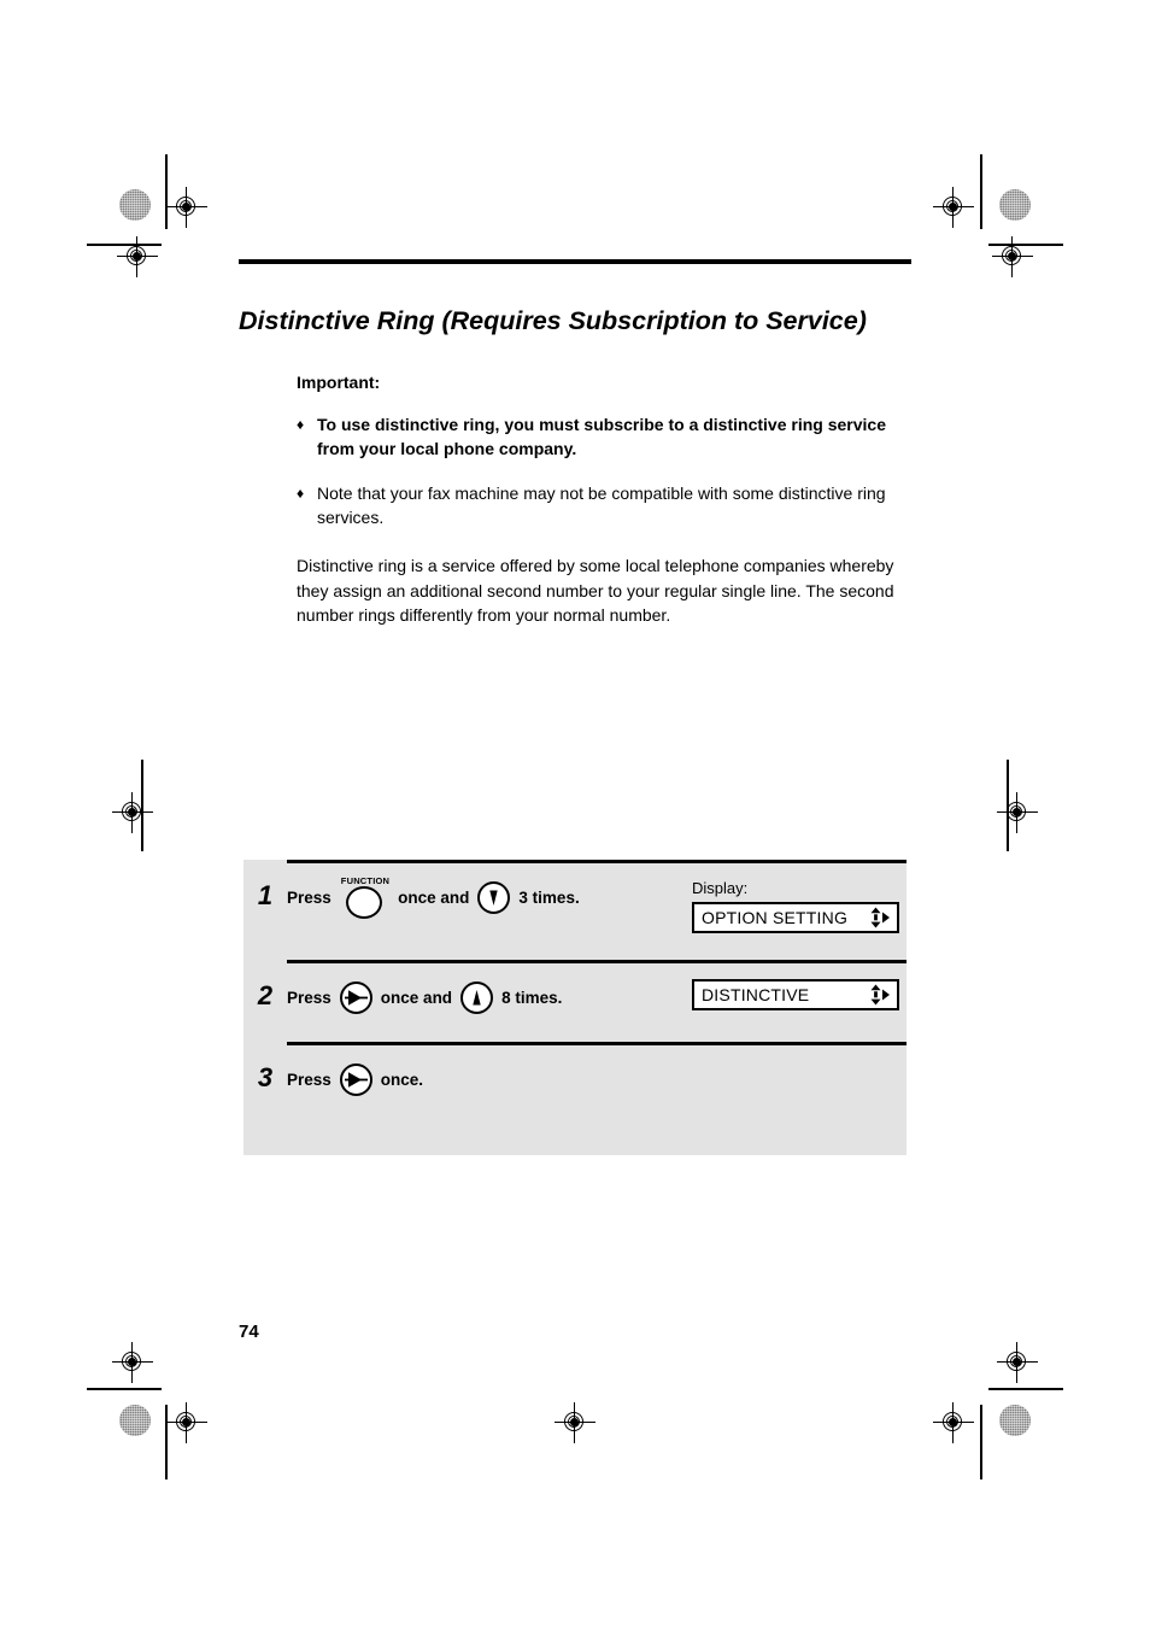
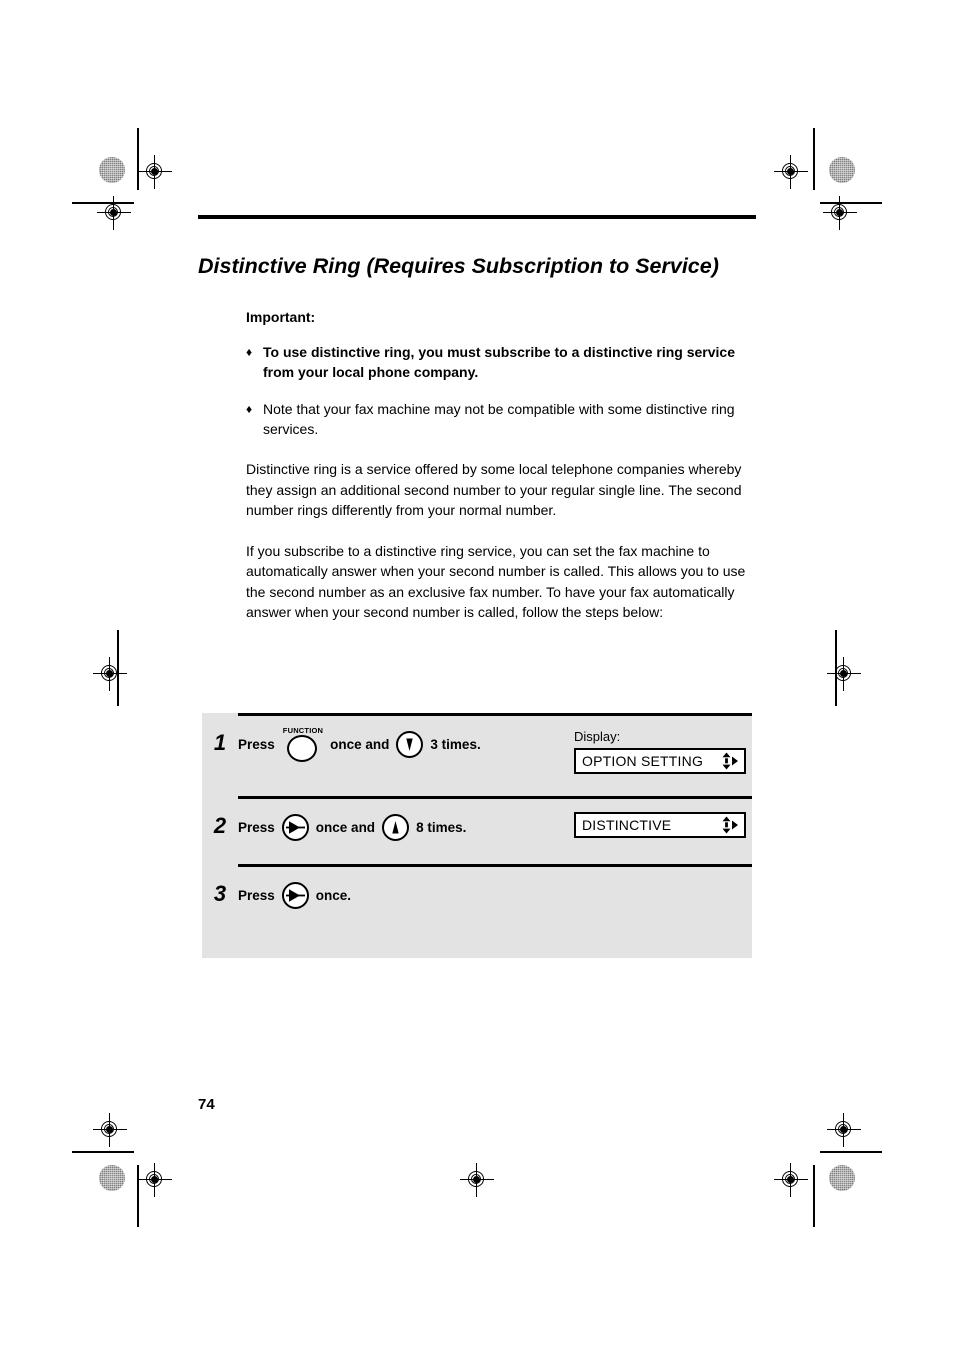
  Distinctive Ring (Requires Subscription to Service)
  Important:
  ♦
  To use distinctive ring, you must subscribe to a distinctive ring service from your local phone company.
  ♦
  Note that your fax machine may not be compatible with some distinctive ring services.
  Distinctive ring is a service offered by some local telephone companies whereby they assign an additional second number to your regular single line. The second number rings differently from your normal number.
+ If you subscribe to a distinctive ring service, you can set the fax machine to automatically answer when your second number is called. This allows you to use the second number as an exclusive fax number. To have your fax automatically answer when your second number is called, follow the steps below:
  1
  Press
  FUNCTION
  once and
  3 times.
  Display:
  OPTION SETTING
  2
  Press
  once and
  8 times.
  DISTINCTIVE
  3
  Press
  once.
  74
